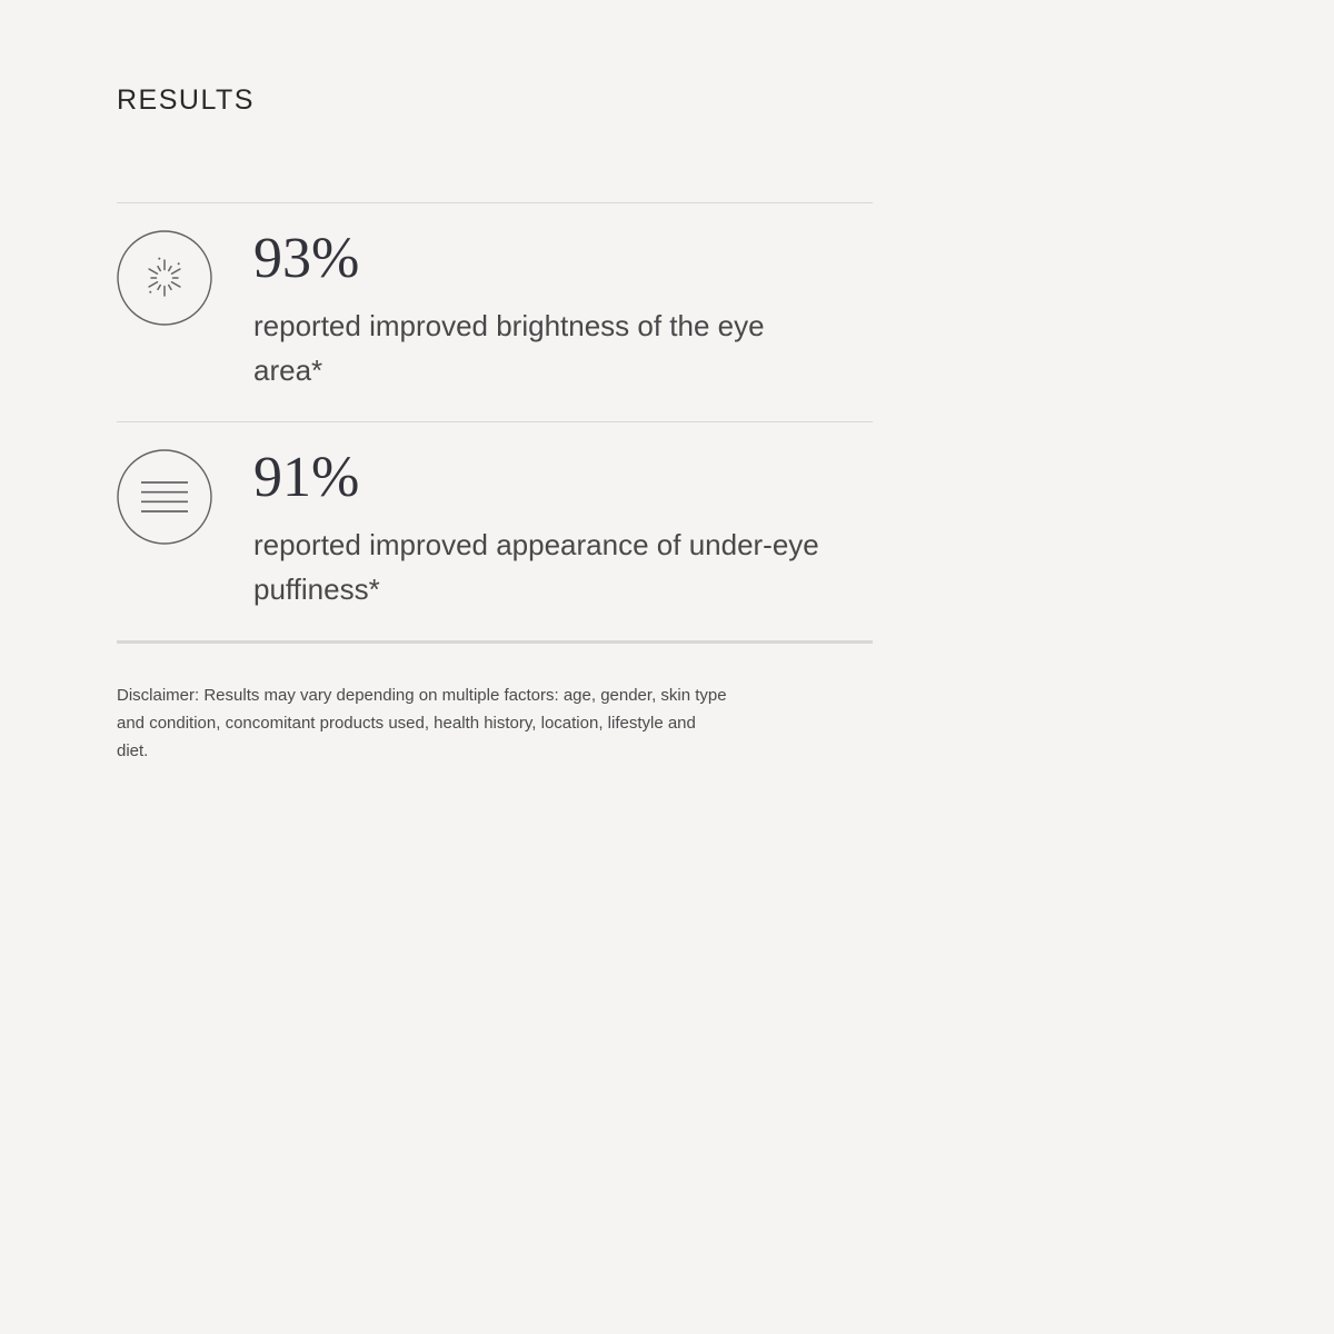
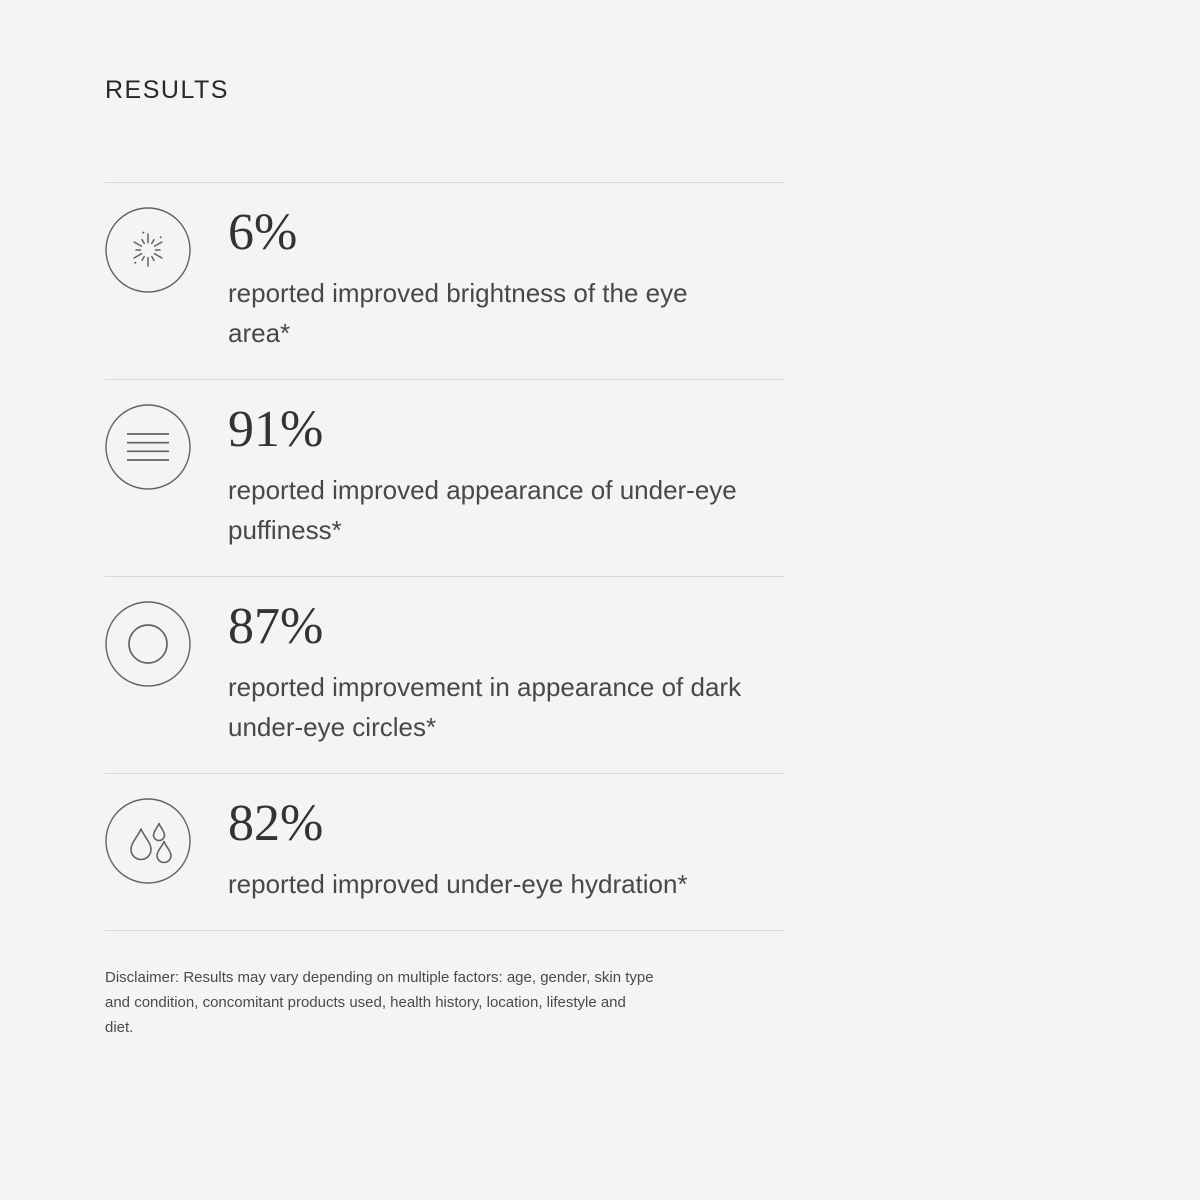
  RESULTS
- 93%
+ 6%
  reported improved brightness of the eye
  area*
  91%
  reported improved appearance of under-eye
  puffiness*
+ 87%
+ reported improvement in appearance of dark
+ under-eye circles*
+ 82%
+ reported improved under-eye hydration*
  Disclaimer: Results may vary depending on multiple factors: age, gender, skin type
  and condition, concomitant products used, health history, location, lifestyle and
  diet.
